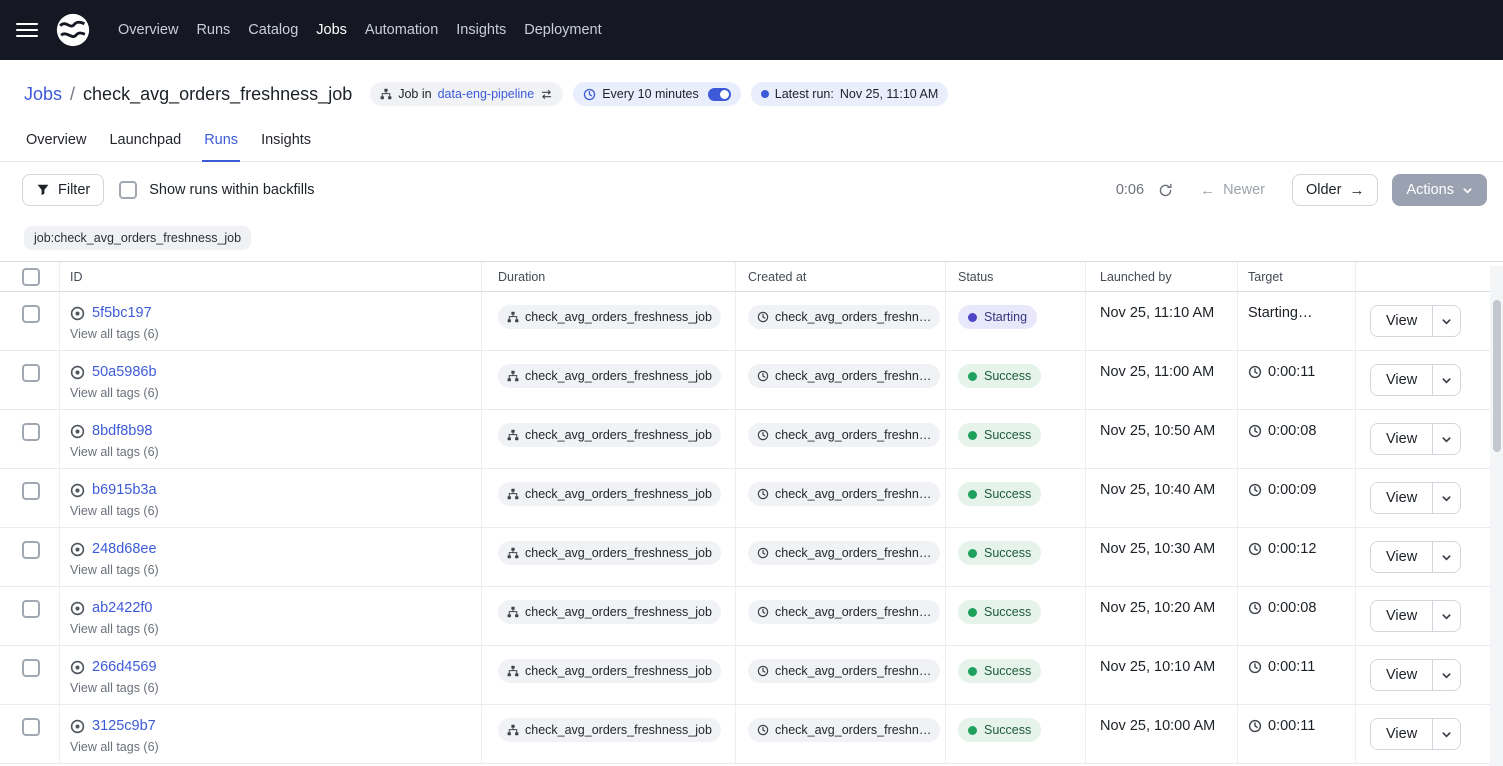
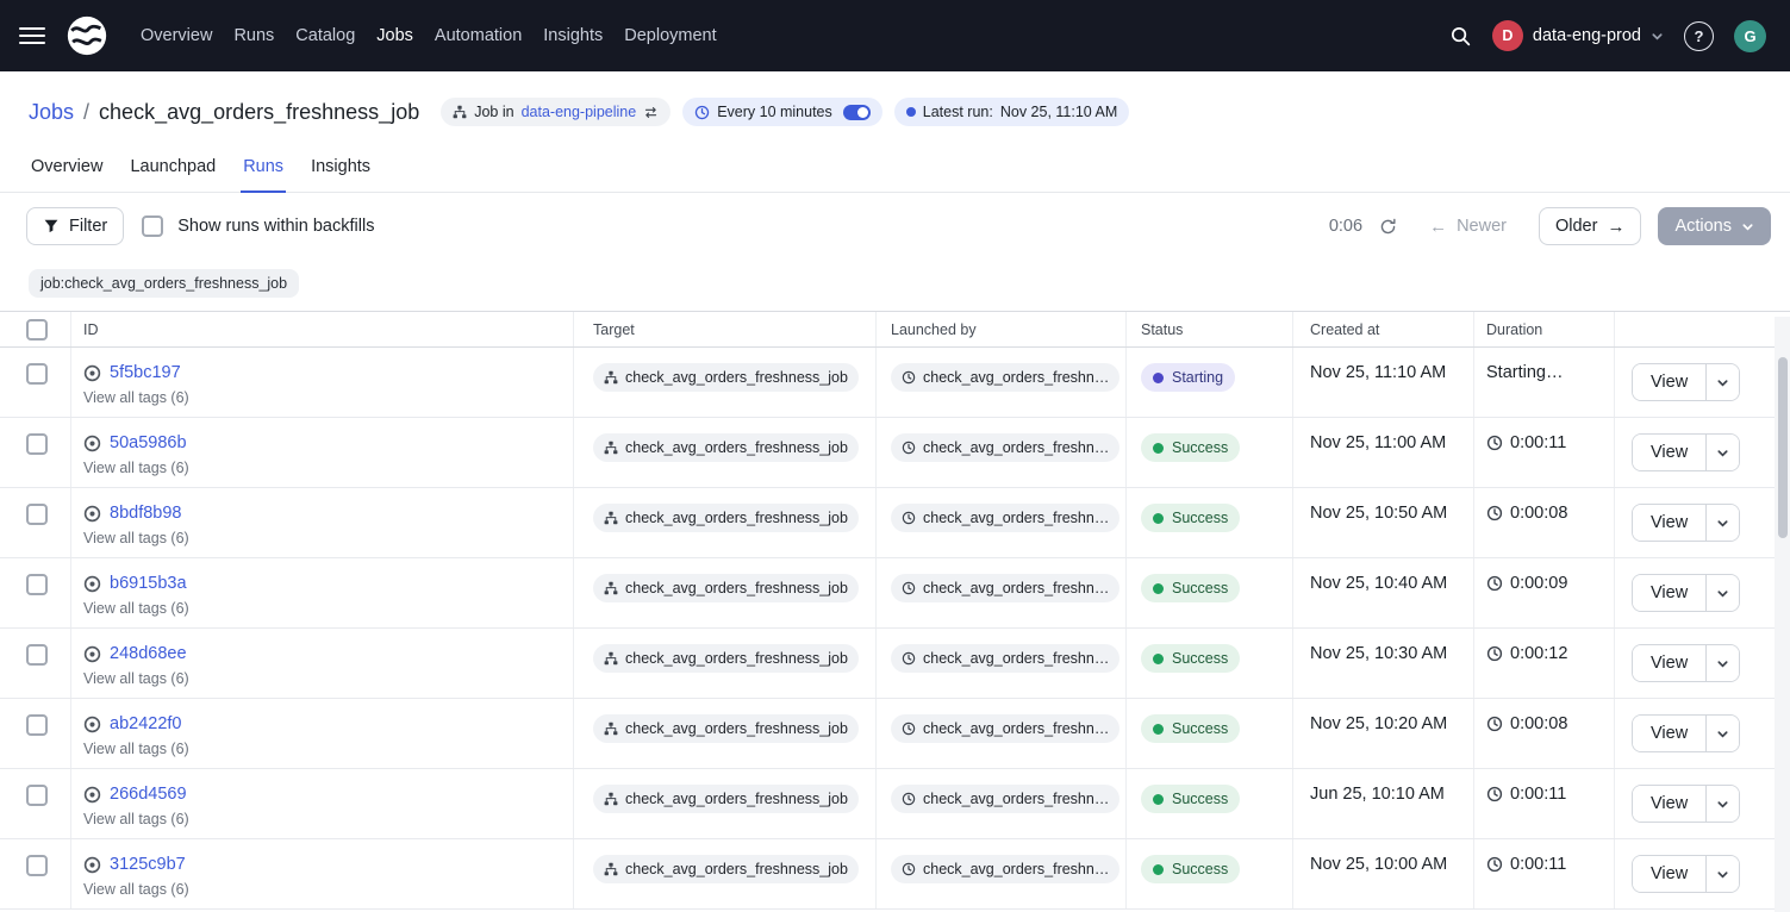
  Overview
  Runs
  Catalog
  Jobs
  Automation
  Insights
  Deployment
+ D
+ data-eng-prod
+ ?
+ G
  Jobs
  /
  check_avg_orders_freshness_job
  Job in
  data-eng-pipeline
  Every 10 minutes
  Latest run:
  Nov 25, 11:10 AM
  Overview
  Launchpad
  Runs
  Insights
  Filter
  Show runs within backfills
  0:06
  ←
  Newer
  Older
  →
  Actions
  job:check_avg_orders_freshness_job
  ID
- Duration
+ Target
- Created at
+ Launched by
  Status
- Launched by
+ Created at
- Target
+ Duration
  5f5bc197
  View all tags (6)
  check_avg_orders_freshness_job
  check_avg_orders_freshn…
  Starting
  Nov 25, 11:10 AM
  Starting…
  View
  50a5986b
  View all tags (6)
  check_avg_orders_freshness_job
  check_avg_orders_freshn…
  Success
  Nov 25, 11:00 AM
  0:00:11
  View
  8bdf8b98
  View all tags (6)
  check_avg_orders_freshness_job
  check_avg_orders_freshn…
  Success
  Nov 25, 10:50 AM
  0:00:08
  View
  b6915b3a
  View all tags (6)
  check_avg_orders_freshness_job
  check_avg_orders_freshn…
  Success
  Nov 25, 10:40 AM
  0:00:09
  View
  248d68ee
  View all tags (6)
  check_avg_orders_freshness_job
  check_avg_orders_freshn…
  Success
  Nov 25, 10:30 AM
  0:00:12
  View
  ab2422f0
  View all tags (6)
  check_avg_orders_freshness_job
  check_avg_orders_freshn…
  Success
  Nov 25, 10:20 AM
  0:00:08
  View
  266d4569
  View all tags (6)
  check_avg_orders_freshness_job
  check_avg_orders_freshn…
  Success
- Nov 25, 10:10 AM
+ Jun 25, 10:10 AM
  0:00:11
  View
  3125c9b7
  View all tags (6)
  check_avg_orders_freshness_job
  check_avg_orders_freshn…
  Success
  Nov 25, 10:00 AM
  0:00:11
  View
